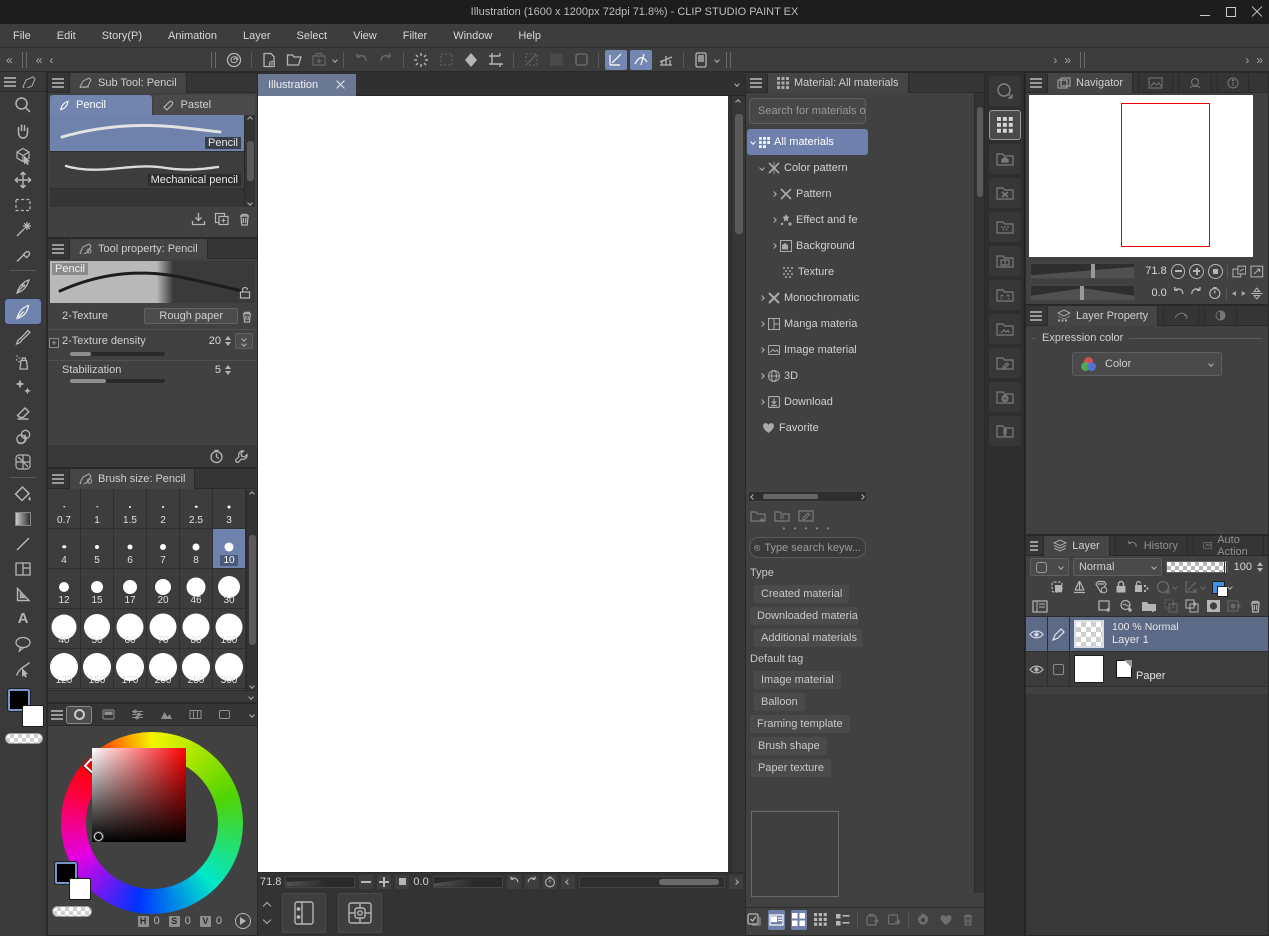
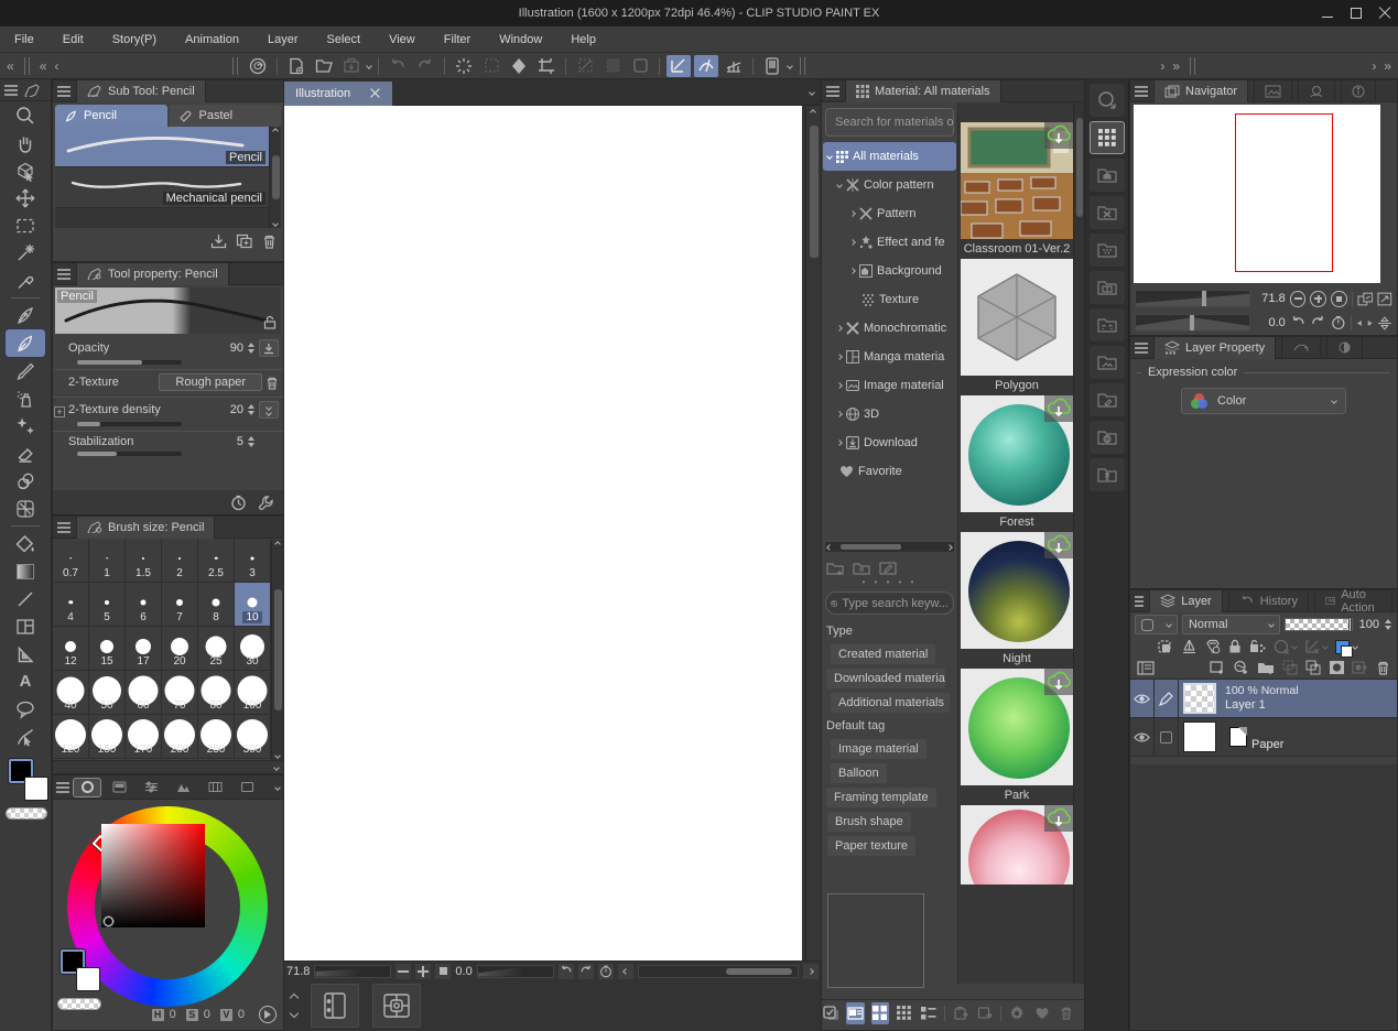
- Illustration (1600 x 1200px 72dpi 71.8%) - CLIP STUDIO PAINT EX
+ Illustration (1600 x 1200px 72dpi 46.4%) - CLIP STUDIO PAINT EX
  File
  Edit
  Story(P)
  Animation
  Layer
  Select
  View
  Filter
  Window
  Help
  «
  «
  ‹
  ›
  »
  ›
  »
  A
  Sub Tool: Pencil
  Pencil
  Pastel
  Pencil
  Mechanical pencil
  Tool property: Pencil
  Pencil
+ Opacity
+ 90
  2-Texture
  Rough paper
  +
  2-Texture density
  20
  Stabilization
  5
  Brush size: Pencil
  0.7
  1
  1.5
  2
  2.5
  3
  4
  5
  6
  7
  8
  10
  12
  15
  17
  20
- 46
+ 25
  30
  40
  50
  60
  70
  80
  100
  120
  150
  170
  200
  250
  300
  H
  0
  S
  0
  V
  0
  Illustration
  71.8
  0.0
  Material: All materials
  Search for materials o
  All materials
  Color pattern
  Pattern
  Effect and fe
  Background
  Texture
  Monochromatic
  Manga materia
  Image material
  3D
  Download
  Favorite
  • • • • •
  Type search keyw...
  Type
  Created material
  Downloaded materia
  Additional materials
  Default tag
  Image material
  Balloon
  Framing template
  Brush shape
  Paper texture
+ Classroom 01-Ver.2
+ Polygon
+ Forest
+ Night
+ Park
  Navigator
  71.8
  0.0
  Layer Property
  Expression color
  Color
  Layer
  History
  Auto Action
  Normal
  100
  100 % Normal
  Layer 1
  Paper
